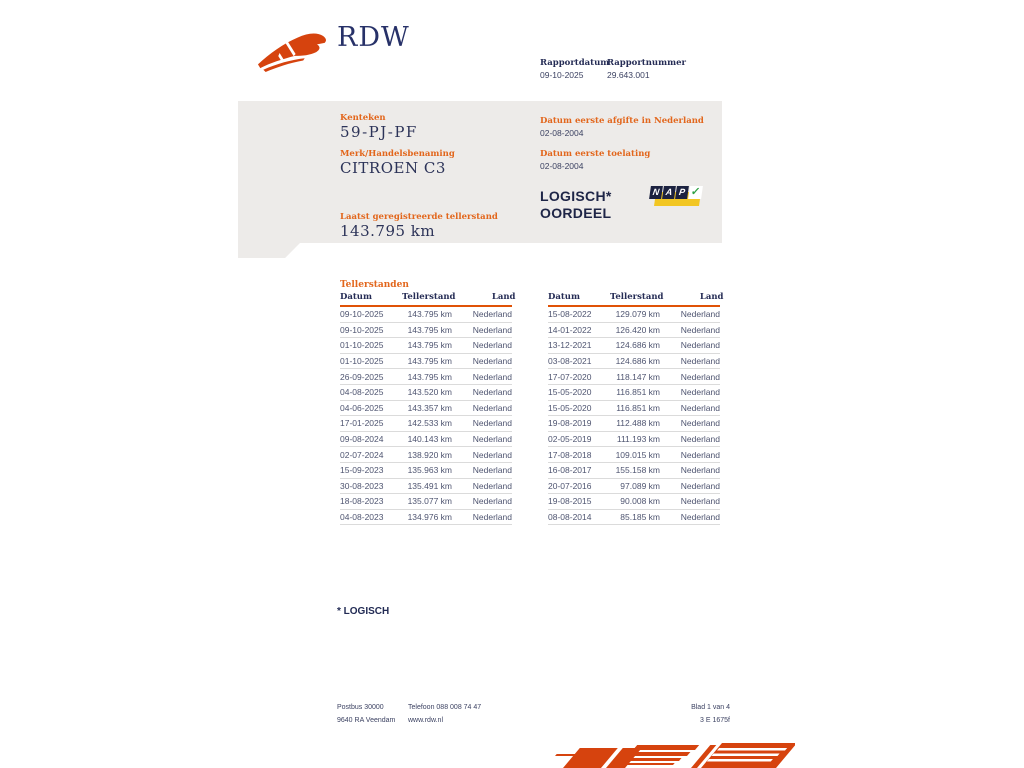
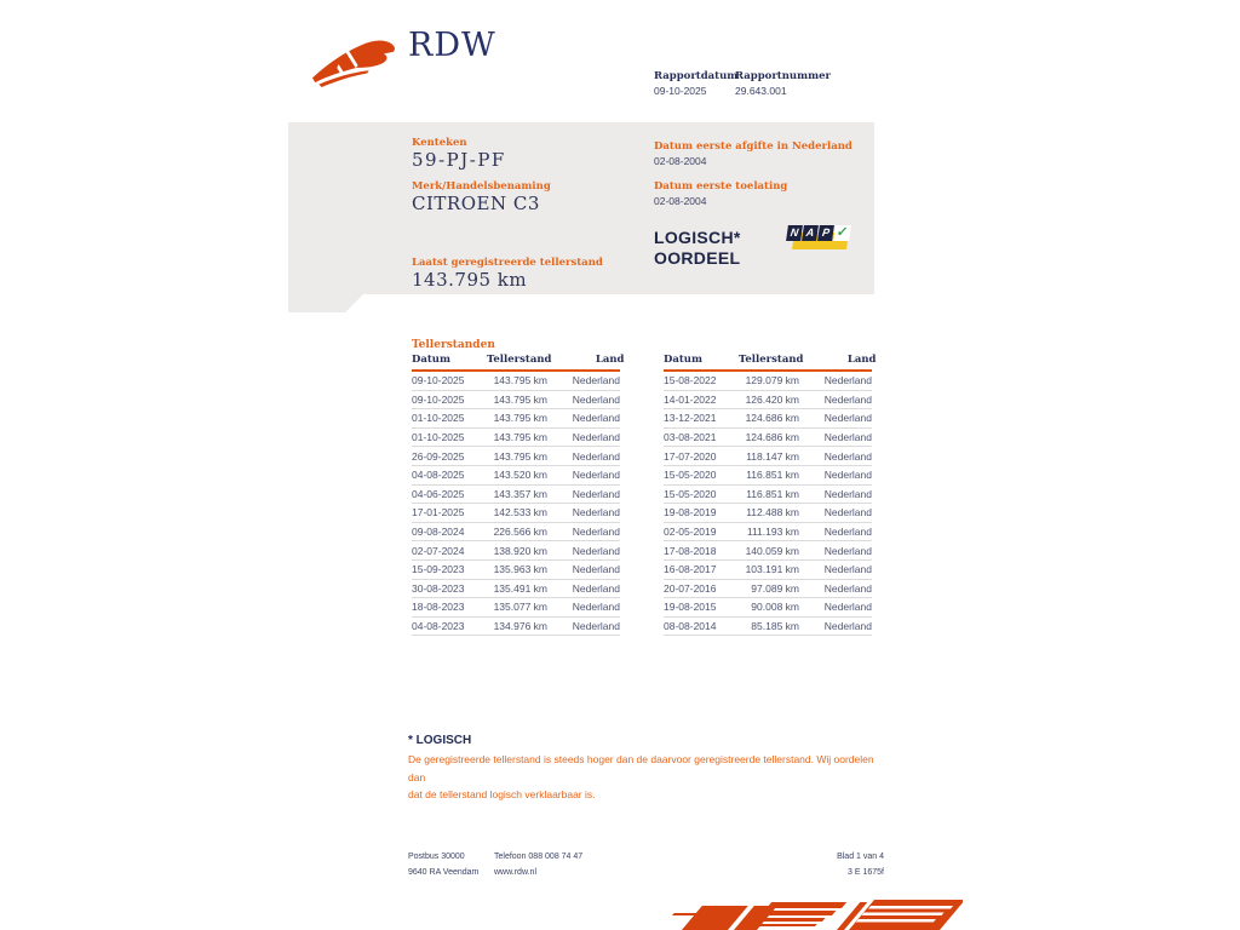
  RDW
  Rapportdatum
  Rapportnummer
  09-10-2025
  29.643.001
  Kenteken
  59-PJ-PF
  Merk/Handelsbenaming
  CITROEN C3
  Laatst geregistreerde tellerstand
  143.795 km
  Datum eerste afgifte in Nederland
  02-08-2004
  Datum eerste toelating
  02-08-2004
  LOGISCH*
  OORDEEL
  Tellerstanden
  Datum
  Tellerstand
  Land
  09-10-2025
  143.795 km
  Nederland
  09-10-2025
  143.795 km
  Nederland
  01-10-2025
  143.795 km
  Nederland
  01-10-2025
  143.795 km
  Nederland
  26-09-2025
  143.795 km
  Nederland
  04-08-2025
  143.520 km
  Nederland
  04-06-2025
  143.357 km
  Nederland
  17-01-2025
  142.533 km
  Nederland
  09-08-2024
- 140.143 km
+ 226.566 km
  Nederland
  02-07-2024
  138.920 km
  Nederland
  15-09-2023
  135.963 km
  Nederland
  30-08-2023
  135.491 km
  Nederland
  18-08-2023
  135.077 km
  Nederland
  04-08-2023
  134.976 km
  Nederland
  Datum
  Tellerstand
  Land
  15-08-2022
  129.079 km
  Nederland
  14-01-2022
  126.420 km
  Nederland
  13-12-2021
  124.686 km
  Nederland
  03-08-2021
  124.686 km
  Nederland
  17-07-2020
  118.147 km
  Nederland
  15-05-2020
  116.851 km
  Nederland
  15-05-2020
  116.851 km
  Nederland
  19-08-2019
  112.488 km
  Nederland
  02-05-2019
  111.193 km
  Nederland
  17-08-2018
- 109.015 km
+ 140.059 km
  Nederland
  16-08-2017
- 155.158 km
+ 103.191 km
  Nederland
  20-07-2016
  97.089 km
  Nederland
  19-08-2015
  90.008 km
  Nederland
  08-08-2014
  85.185 km
  Nederland
  * LOGISCH
+ De geregistreerde tellerstand is steeds hoger dan de daarvoor geregistreerde tellerstand. Wij oordelen dan
+ dat de tellerstand logisch verklaarbaar is.
